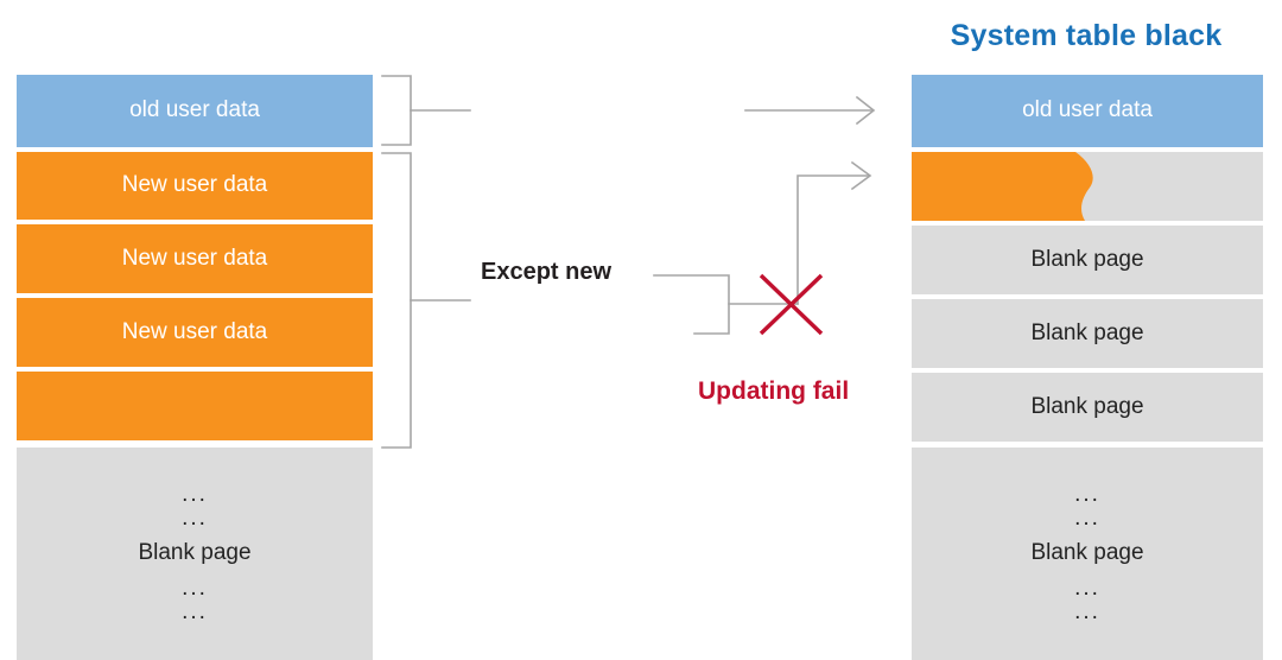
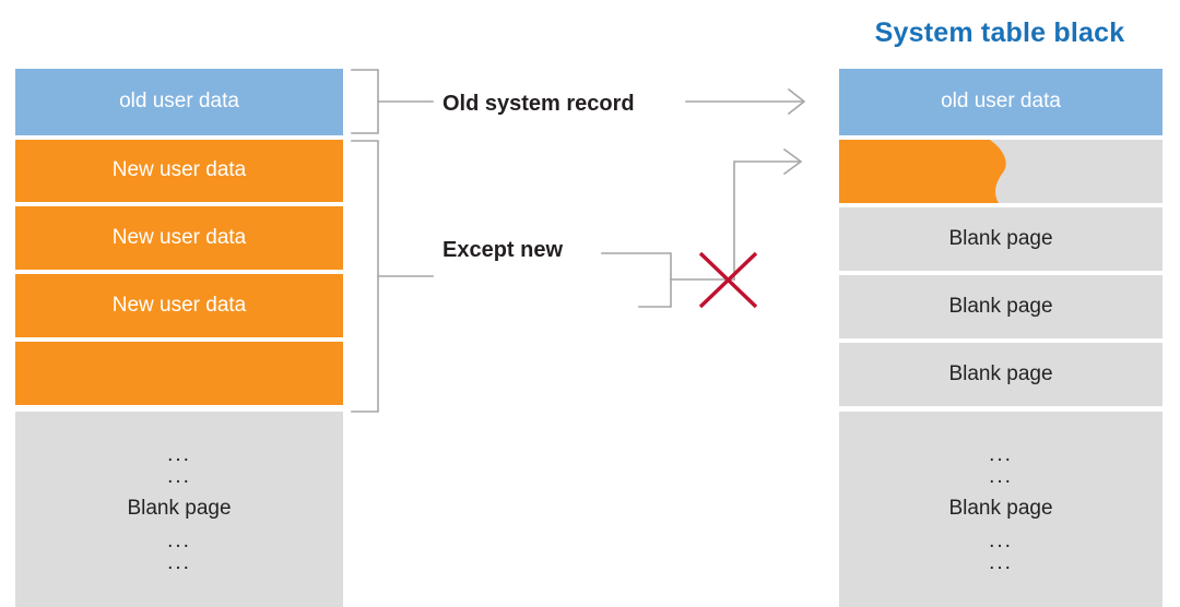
  System table black
  old user data
  New user data
  New user data
  New user data
  ...
  ...
  Blank page
  ...
  ...
  old user data
  Blank page
  Blank page
  Blank page
  ...
  ...
  Blank page
  ...
  ...
+ Old system record
  Except new
- Updating fail
